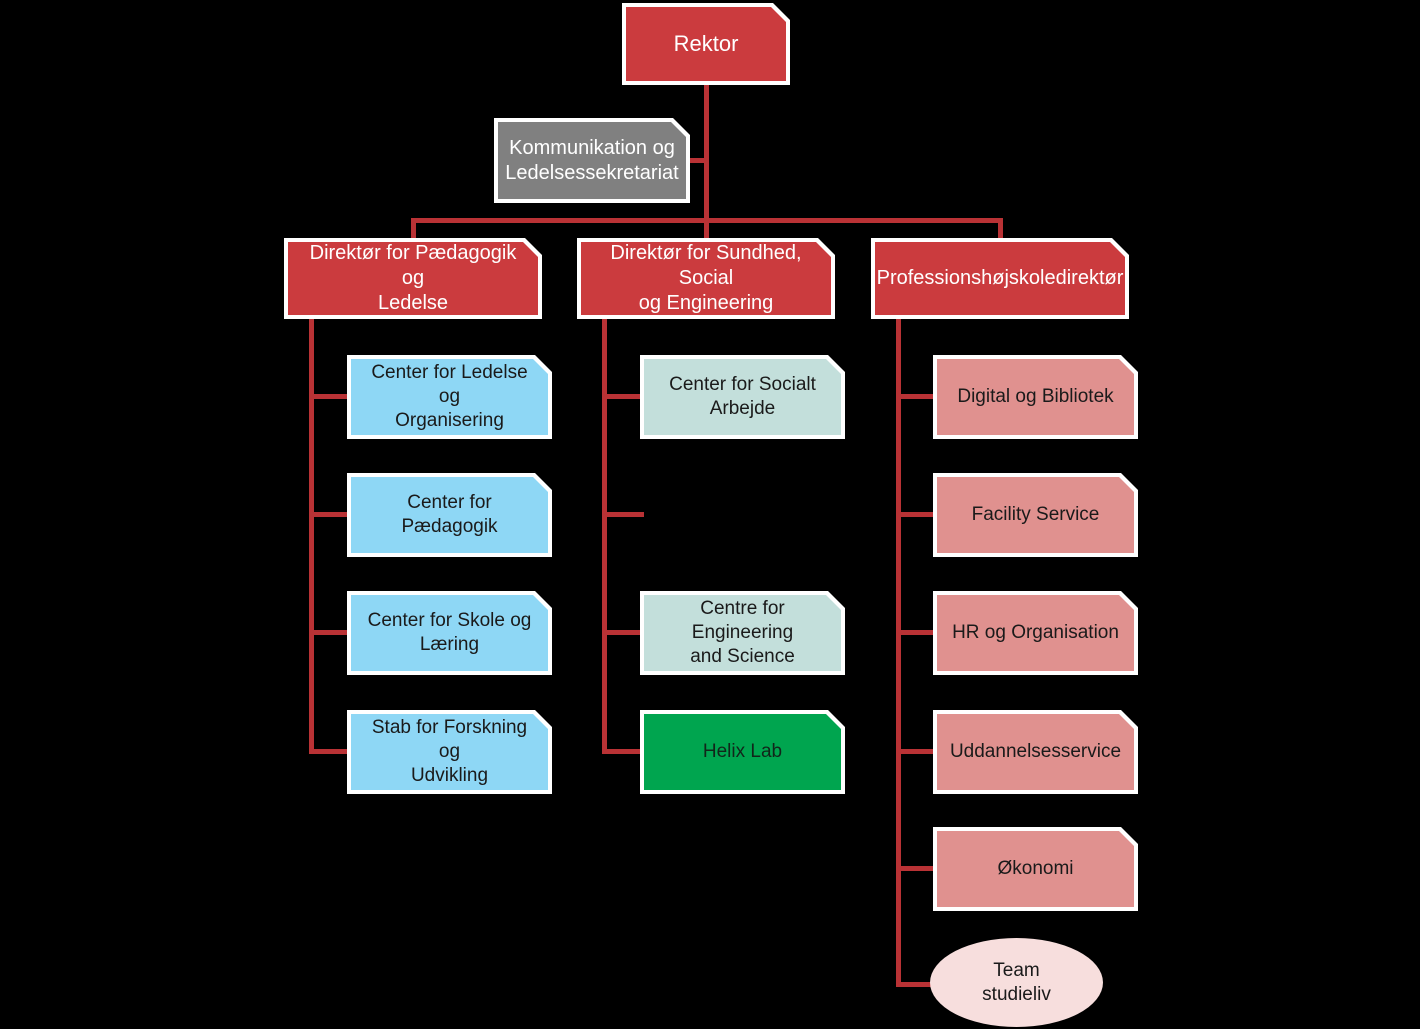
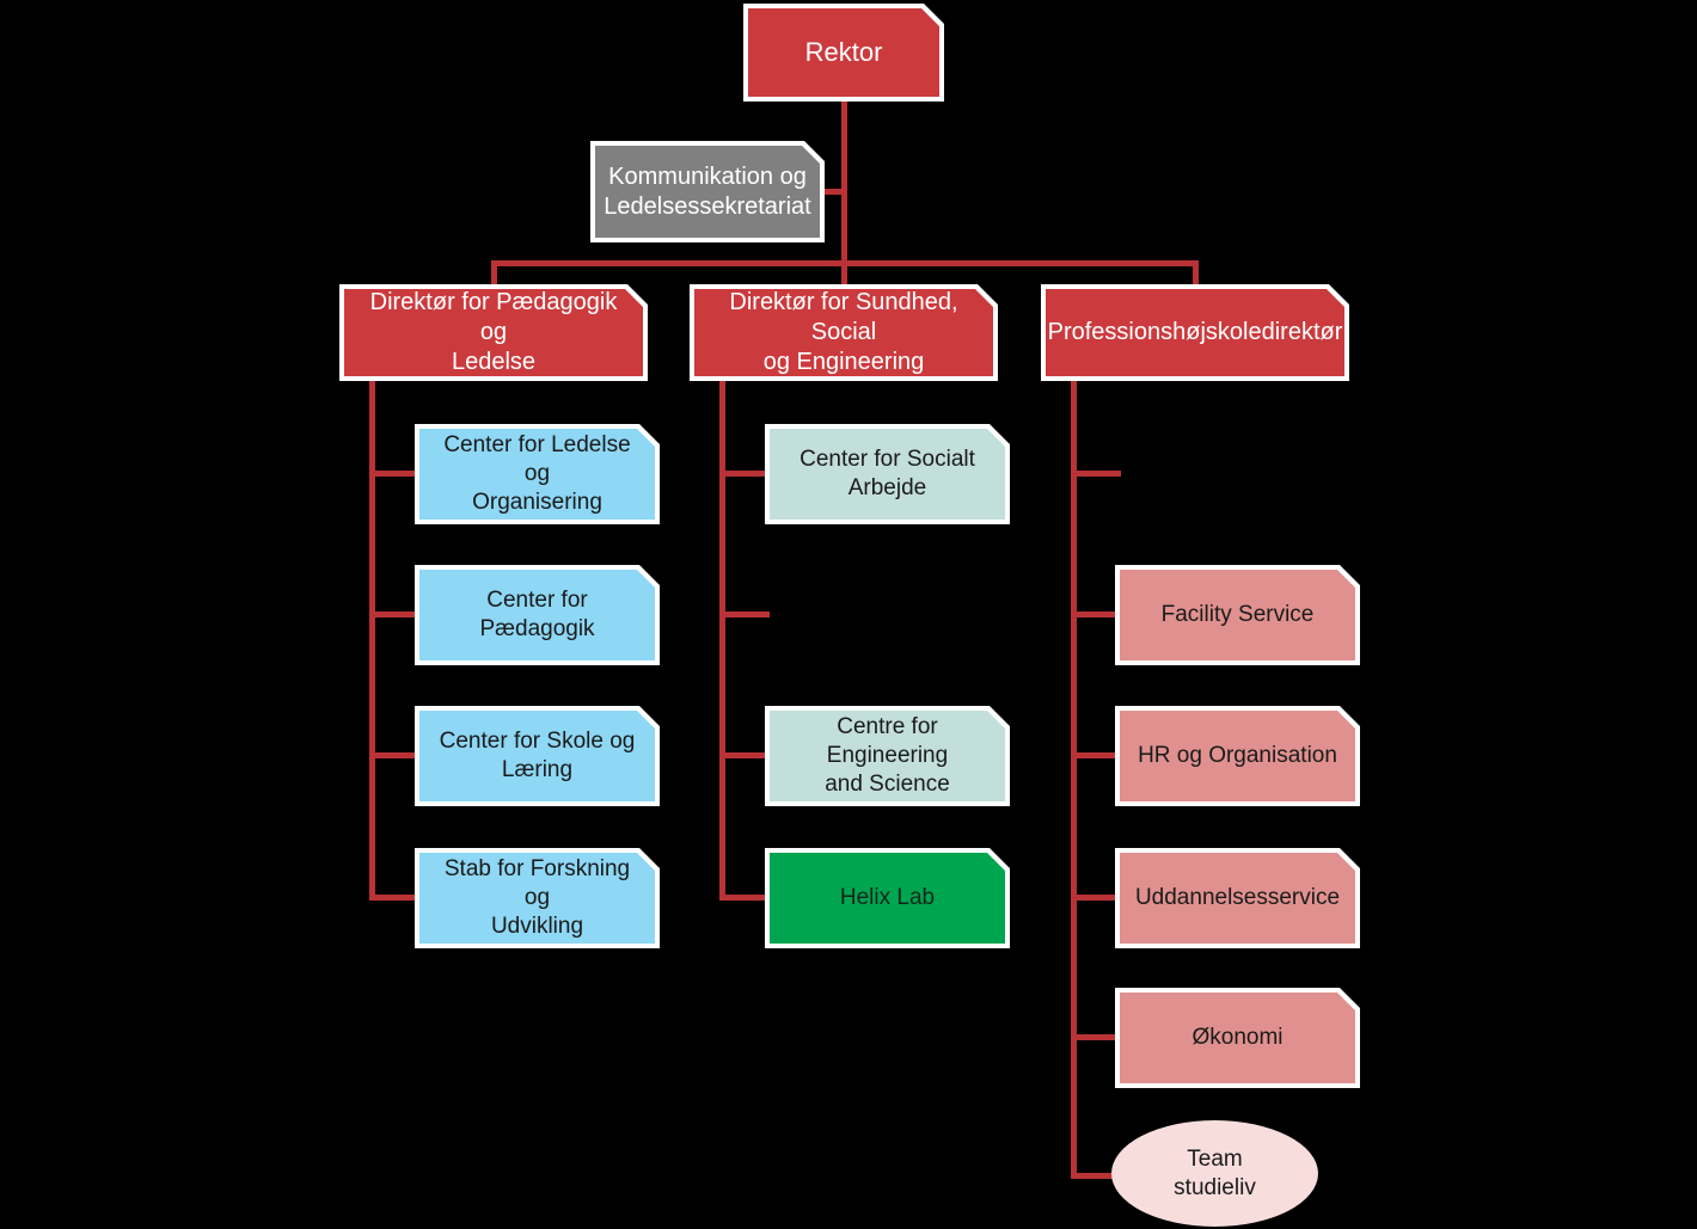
  Rektor
  Kommunikation og
  Ledelsessekretariat
  Direktør for Pædagogik og
  Ledelse
  Direktør for Sundhed, Social
  og Engineering
  Professionshøjskoledirektør
  Center for Ledelse og
  Organisering
  Center for Pædagogik
  Center for Skole og
  Læring
  Stab for Forskning og
  Udvikling
  Center for Socialt
  Arbejde
  Centre for Engineering
  and Science
  Helix Lab
- Digital og Bibliotek
  Facility Service
  HR og Organisation
  Uddannelsesservice
  Økonomi
  Team
  studieliv
